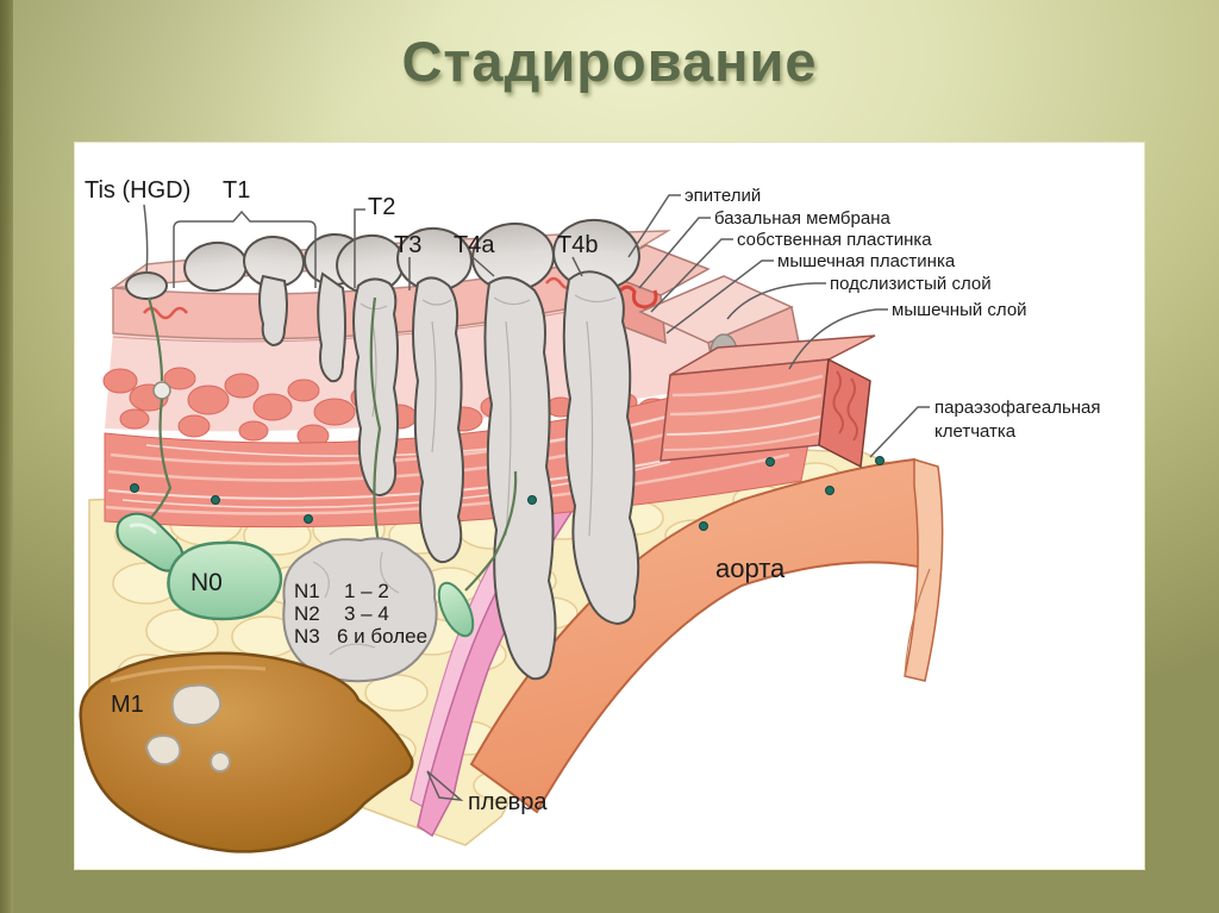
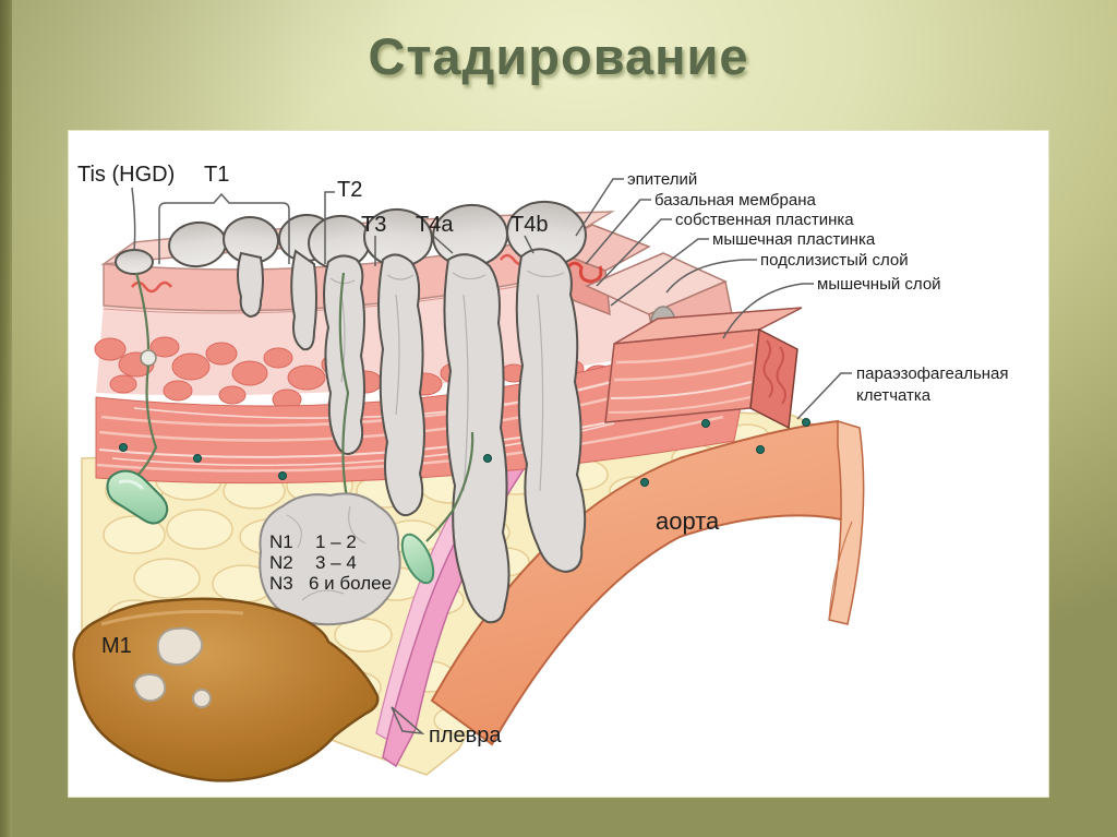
  Стадирование
- N0
  N1
  1 – 2
  N2
  3 – 4
  N3
  6 и более
  M1
  Tis (HGD)
  T1
  T2
  T3
  T4a
  T4b
  эпителий
  базальная мембрана
  собственная пластинка
  мышечная пластинка
  подслизистый слой
  мышечный слой
  параэзофагеальная
  клетчатка
  аорта
  плевра
